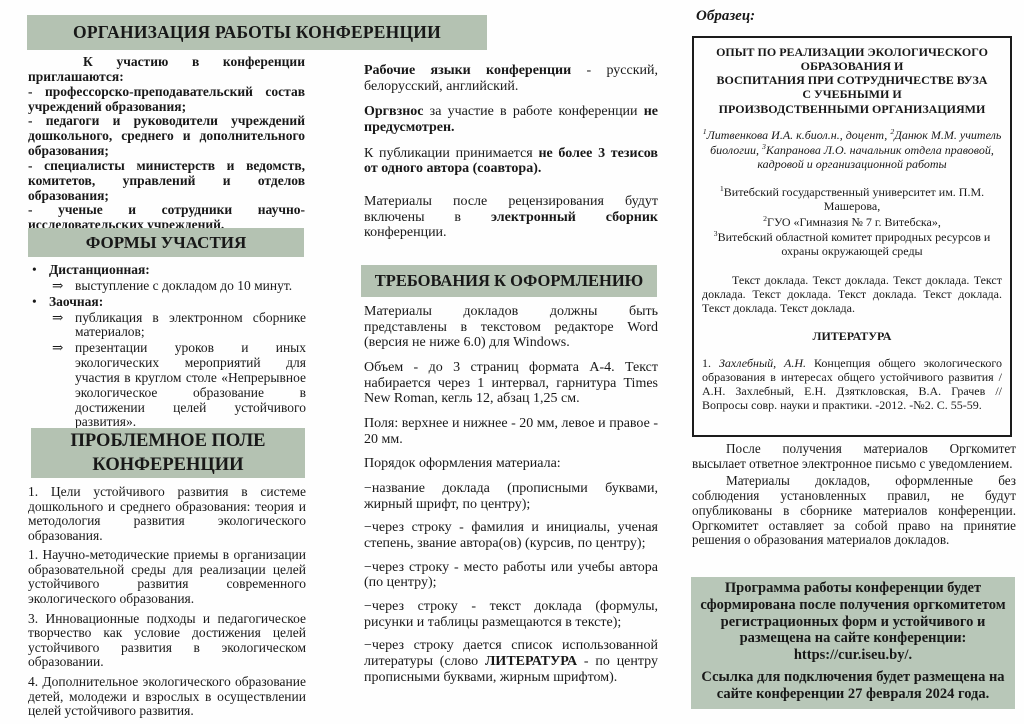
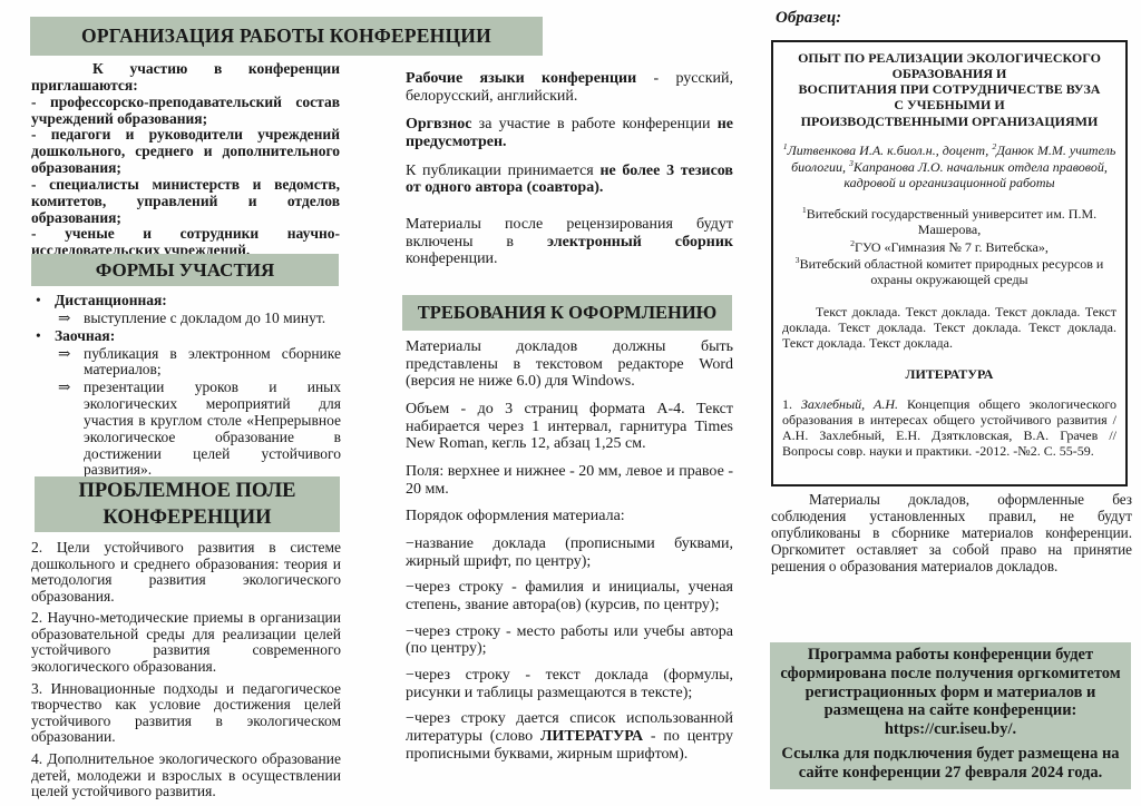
  ОРГАНИЗАЦИЯ РАБОТЫ КОНФЕРЕНЦИИ
  К участию в конференции приглашаются:
  - профессорско-преподавательский состав учреждений образования;
  - педагоги и руководители учреждений дошкольного, среднего и дополнительного образования;
  - специалисты министерств и ведомств, комитетов, управлений и отделов образования;
  - ученые и сотрудники научно-исследовательских учреждений.
  ФОРМЫ УЧАСТИЯ
  •
  Дистанционная:
  ⇒
  выступление с докладом до 10 минут.
  •
  Заочная:
  ⇒
  публикация в электронном сборнике материалов;
  ⇒
  презентации уроков и иных экологических мероприятий для участия в круглом столе «Непрерывное экологическое образование в достижении целей устойчивого развития».
  ПРОБЛЕМНОЕ ПОЛЕ КОНФЕРЕНЦИИ
- 1. Цели устойчивого развития в системе дошкольного и среднего образования: теория и методология развития экологического образования.
+ 2. Цели устойчивого развития в системе дошкольного и среднего образования: теория и методология развития экологического образования.
- 1. Научно-методические приемы в организации образовательной среды для реализации целей устойчивого развития современного экологического образования.
+ 2. Научно-методические приемы в организации образовательной среды для реализации целей устойчивого развития современного экологического образования.
  3. Инновационные подходы и педагогическое творчество как условие достижения целей устойчивого развития в экологическом образовании.
  4. Дополнительное экологического образование детей, молодежи и взрослых в осуществлении целей устойчивого развития.
  Рабочие языки конференции - русский, белорусский, английский.
  Оргвзнос за участие в работе конференции не предусмотрен.
  К публикации принимается не более 3 тезисов от одного автора (соавтора).
  Материалы после рецензирования будут включены в электронный сборник конференции.
  ТРЕБОВАНИЯ К ОФОРМЛЕНИЮ
  Материалы докладов должны быть представлены в текстовом редакторе Word (версия не ниже 6.0) для Windows.
  Объем - до 3 страниц формата А-4. Текст набирается через 1 интервал, гарнитура Times New Roman, кегль 12, абзац 1,25 см.
  Поля: верхнее и нижнее - 20 мм, левое и правое - 20 мм.
  Порядок оформления материала:
  −название доклада (прописными буквами, жирный шрифт, по центру);
  −через строку - фамилия и инициалы, ученая степень, звание автора(ов) (курсив, по центру);
  −через строку - место работы или учебы автора (по центру);
  −через строку - текст доклада (формулы, рисунки и таблицы размещаются в тексте);
  −через строку дается список использованной литературы (слово ЛИТЕРАТУРА - по центру прописными буквами, жирным шрифтом).
  Образец:
  ОПЫТ ПО РЕАЛИЗАЦИИ ЭКОЛОГИЧЕСКОГО
  ОБРАЗОВАНИЯ И
  ВОСПИТАНИЯ ПРИ СОТРУДНИЧЕСТВЕ ВУЗА
  С УЧЕБНЫМИ И
  ПРОИЗВОДСТВЕННЫМИ ОРГАНИЗАЦИЯМИ
  1Литвенкова И.А. к.биол.н., доцент, 2Данюк М.М. учитель биологии, 3Капранова Л.О. начальник отдела правовой, кадровой и организационной работы
  1Витебский государственный университет им. П.М. Машерова,
  2ГУО «Гимназия № 7 г. Витебска»,
  3Витебский областной комитет природных ресурсов и охраны окружающей среды
  Текст доклада. Текст доклада. Текст доклада. Текст доклада. Текст доклада. Текст доклада. Текст доклада. Текст доклада. Текст доклада.
  ЛИТЕРАТУРА
  1. Захлебный, А.Н. Концепция общего экологического образования в интересах общего устойчивого развития / А.Н. Захлебный, Е.Н. Дзяткловская, В.А. Грачев // Вопросы совр. науки и практики. -2012. -№2. С. 55-59.
- После получения материалов Оргкомитет высылает ответное электронное письмо с уведомлением.
  Материалы докладов, оформленные без соблюдения установленных правил, не будут опубликованы в сборнике материалов конференции. Оргкомитет оставляет за собой право на принятие решения о образования материалов докладов.
- Программа работы конференции будет сформирована после получения оргкомитетом регистрационных форм и устойчивого и размещена на сайте конференции:
+ Программа работы конференции будет сформирована после получения оргкомитетом регистрационных форм и материалов и размещена на сайте конференции:
  https://cur.iseu.by/.
  Ссылка для подключения будет размещена на сайте конференции 27 февраля 2024 года.
